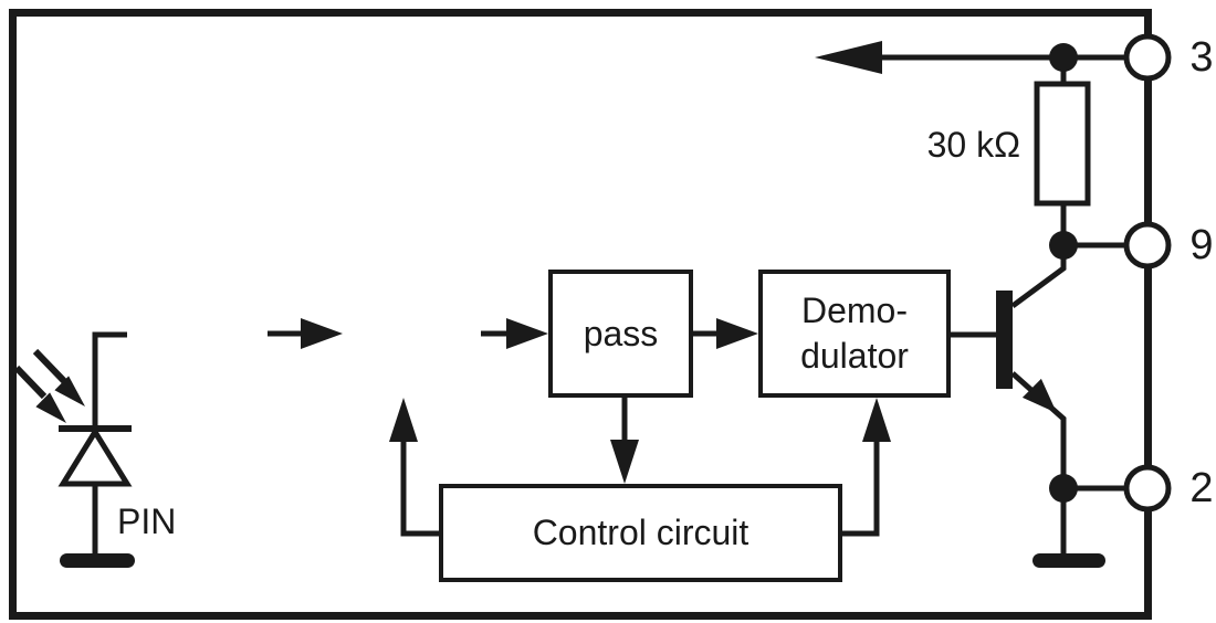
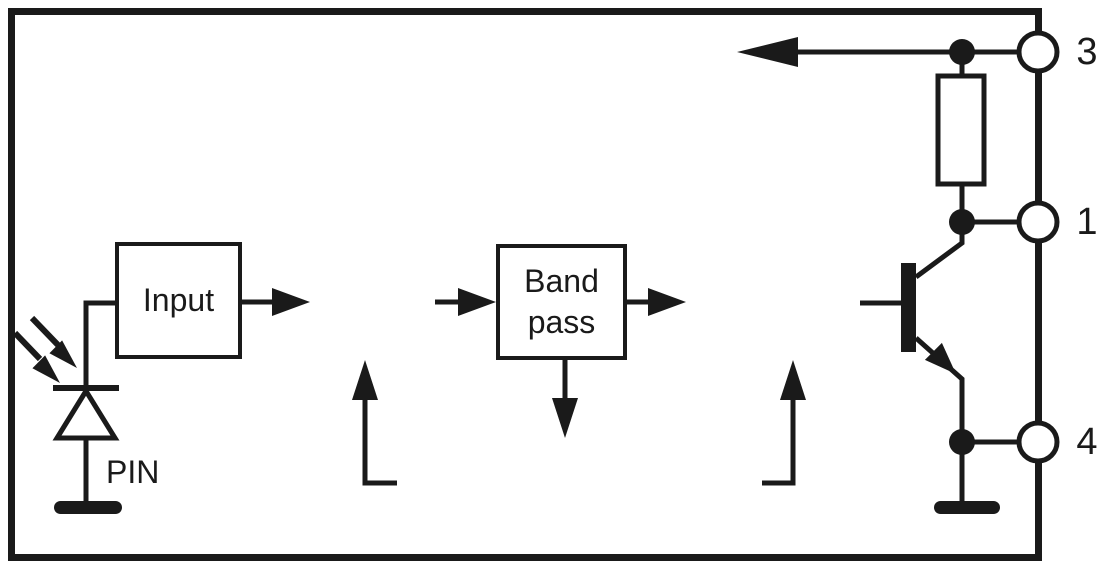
+ Input
+ Band
  pass
- Demo-
- dulator
- Control circuit
- 30 kΩ
  PIN
  3
- 9
+ 1
- 2
+ 4
